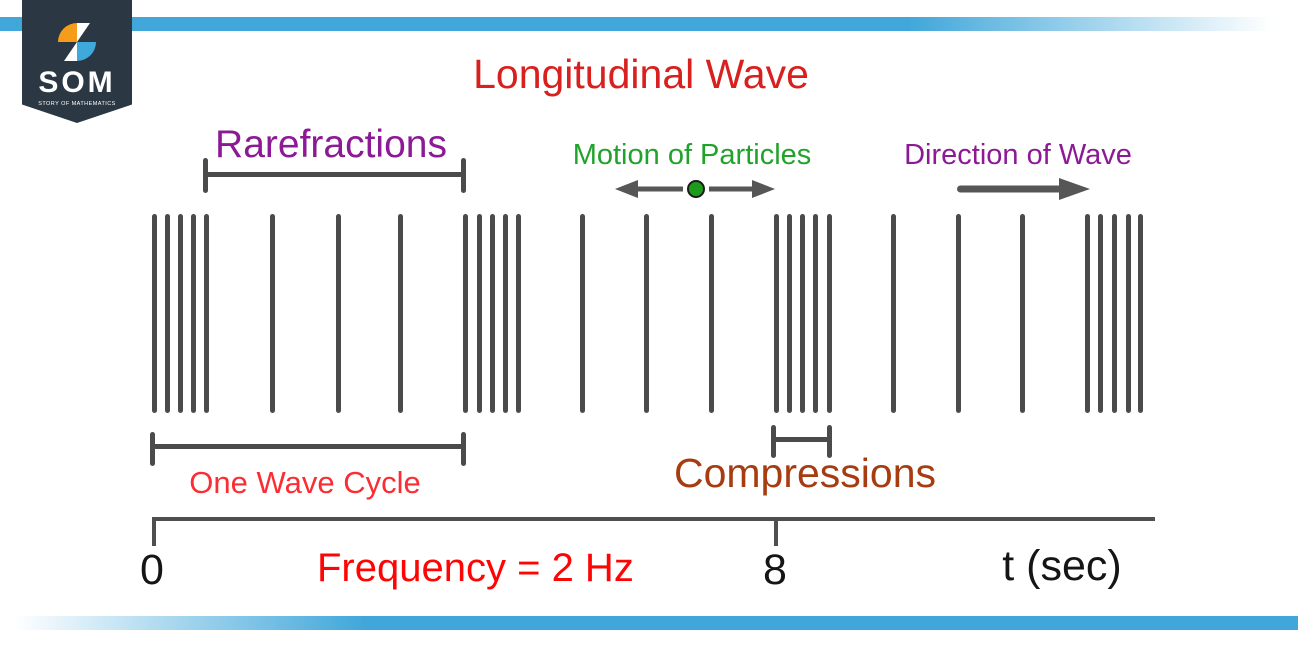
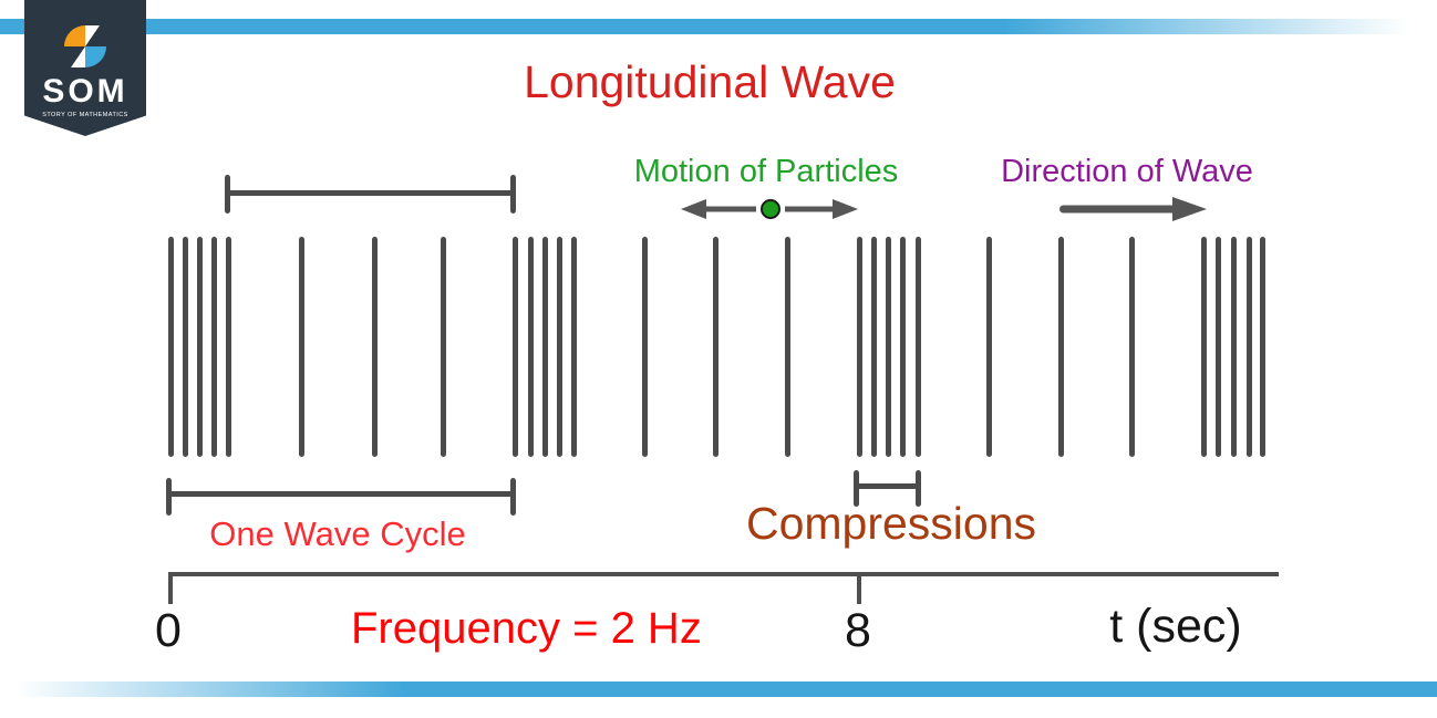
  SOM
  Longitudinal Wave
- Rarefractions
  Motion of Particles
  Direction of Wave
  One Wave Cycle
  Compressions
  0
  8
  Frequency = 2 Hz
  t (sec)
